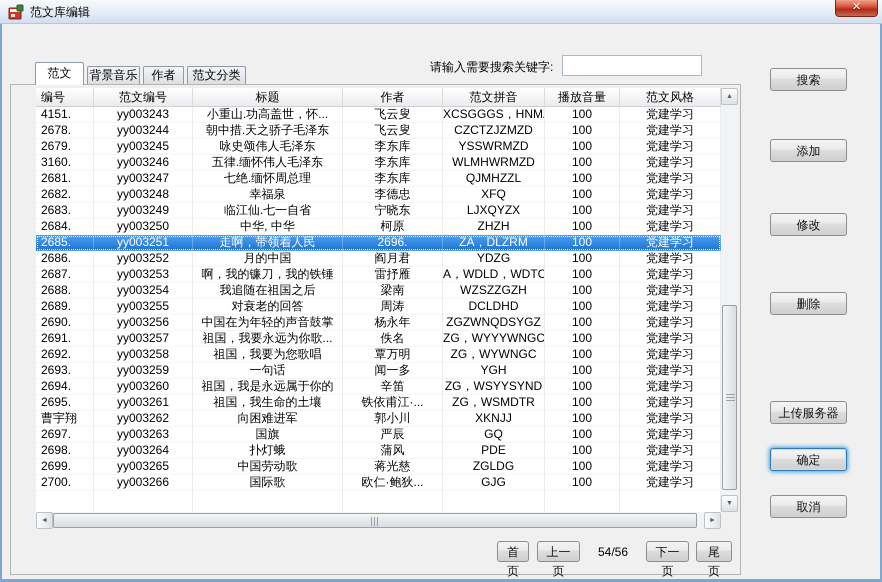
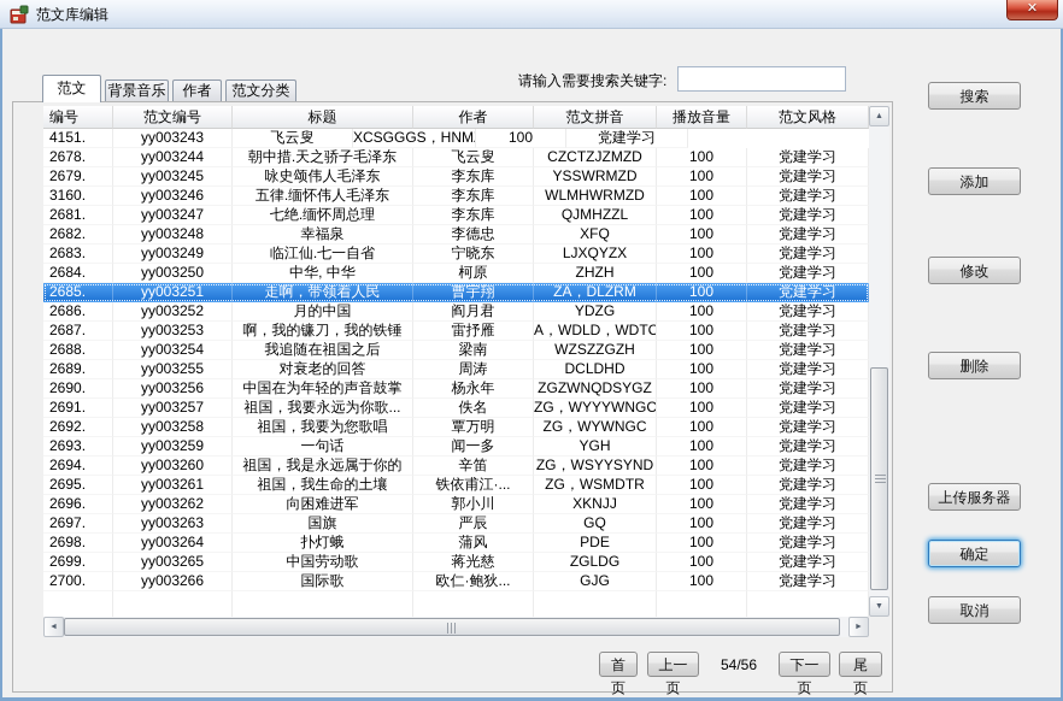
  范文库编辑
  ✕
  范文
  背景音乐
  作者
  范文分类
  请输入需要搜索关键字:
  编号
  范文编号
  标题
  作者
  范文拼音
  播放音量
  范文风格
  4151.
  yy003243
- 小重山.功高盖世，怀...
  飞云叟
  XCSGGGS，HNM
  100
  党建学习
  2678.
  yy003244
  朝中措.天之骄子毛泽东
  飞云叟
  CZCTZJZMZD
  100
  党建学习
  2679.
  yy003245
  咏史颂伟人毛泽东
  李东库
  YSSWRMZD
  100
  党建学习
  3160.
  yy003246
  五律.缅怀伟人毛泽东
  李东库
  WLMHWRMZD
  100
  党建学习
  2681.
  yy003247
  七绝.缅怀周总理
  李东库
  QJMHZZL
  100
  党建学习
  2682.
  yy003248
  幸福泉
  李德忠
  XFQ
  100
  党建学习
  2683.
  yy003249
  临江仙.七一自省
  宁晓东
  LJXQYZX
  100
  党建学习
  2684.
  yy003250
  中华, 中华
  柯原
  ZHZH
  100
  党建学习
  2685.
  yy003251
  走啊，带领着人民
- 2696.
+ 曹宇翔
  ZA，DLZRM
  100
  党建学习
  2686.
  yy003252
  月的中国
  阎月君
  YDZG
  100
  党建学习
  2687.
  yy003253
  啊，我的镰刀，我的铁锤
  雷抒雁
  A，WDLD，WDTC
  100
  党建学习
  2688.
  yy003254
  我追随在祖国之后
  梁南
  WZSZZGZH
  100
  党建学习
  2689.
  yy003255
  对衰老的回答
  周涛
  DCLDHD
  100
  党建学习
  2690.
  yy003256
  中国在为年轻的声音鼓掌
  杨永年
  ZGZWNQDSYGZ
  100
  党建学习
  2691.
  yy003257
  祖国，我要永远为你歌...
  佚名
  ZG，WYYYWNGC
  100
  党建学习
  2692.
  yy003258
  祖国，我要为您歌唱
  覃万明
  ZG，WYWNGC
  100
  党建学习
  2693.
  yy003259
  一句话
  闻一多
  YGH
  100
  党建学习
  2694.
  yy003260
  祖国，我是永远属于你的
  辛笛
  ZG，WSYYSYND
  100
  党建学习
  2695.
  yy003261
  祖国，我生命的土壤
  铁依甫江·...
  ZG，WSMDTR
  100
  党建学习
- 曹宇翔
+ 2696.
  yy003262
  向困难进军
  郭小川
  XKNJJ
  100
  党建学习
  2697.
  yy003263
  国旗
  严辰
  GQ
  100
  党建学习
  2698.
  yy003264
  扑灯蛾
  蒲风
  PDE
  100
  党建学习
  2699.
  yy003265
  中国劳动歌
  蒋光慈
  ZGLDG
  100
  党建学习
  2700.
  yy003266
  国际歌
  欧仁·鲍狄...
  GJG
  100
  党建学习
  首页
  上一页
  54/56
  下一页
  尾页
  搜索
  添加
  修改
  删除
  上传服务器
  确定
  取消
